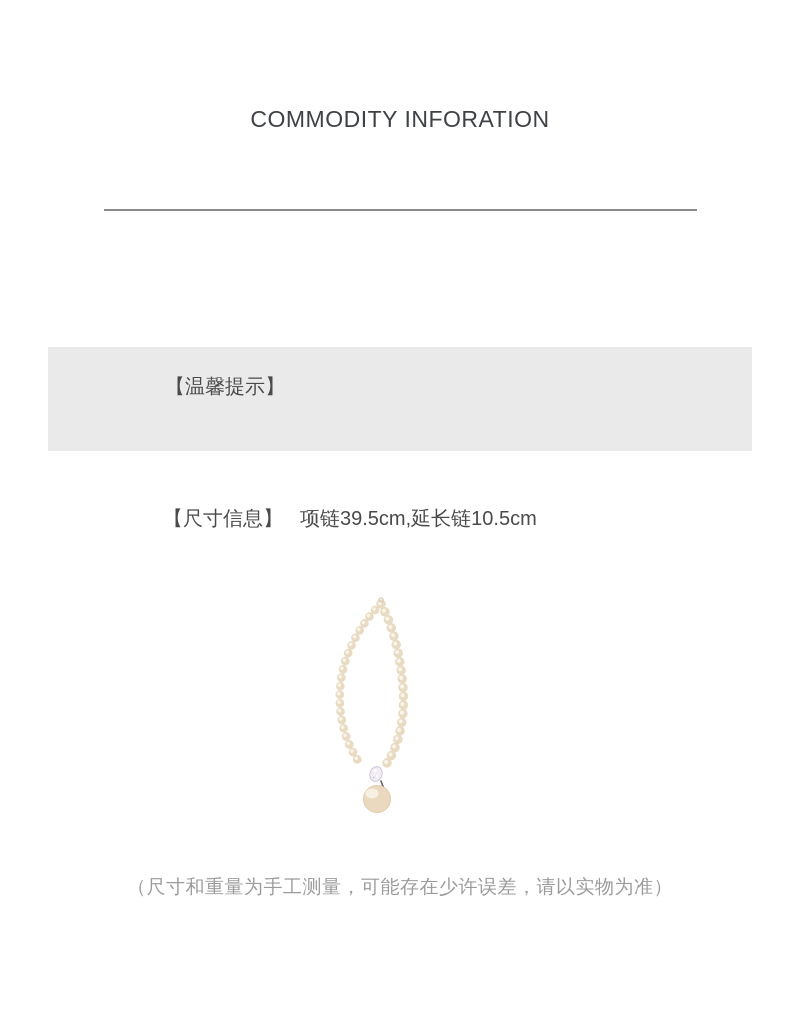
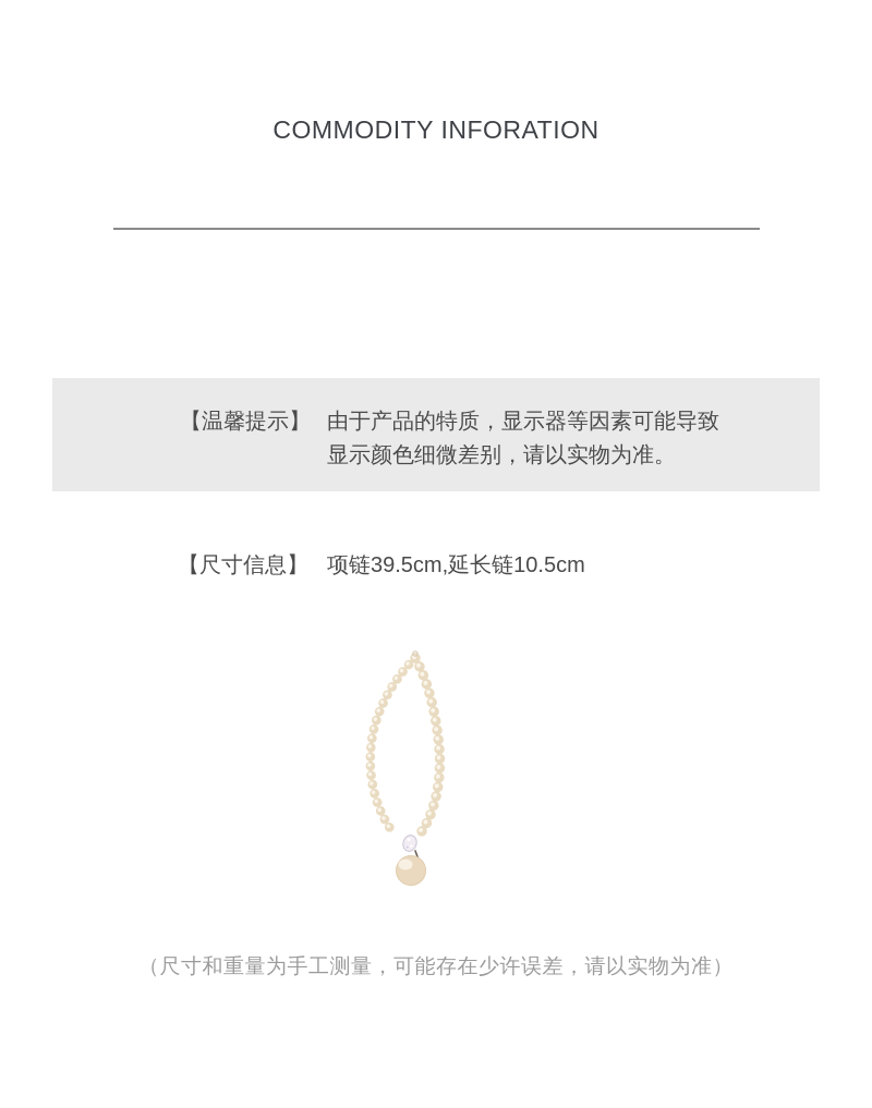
  COMMODITY INFORATION
  【温馨提示】
+ 由于产品的特质，显示器等因素可能导致
+ 显示颜色细微差别，请以实物为准。
  【尺寸信息】
  项链39.5cm,延长链10.5cm
  （尺寸和重量为手工测量，可能存在少许误差，请以实物为准）
